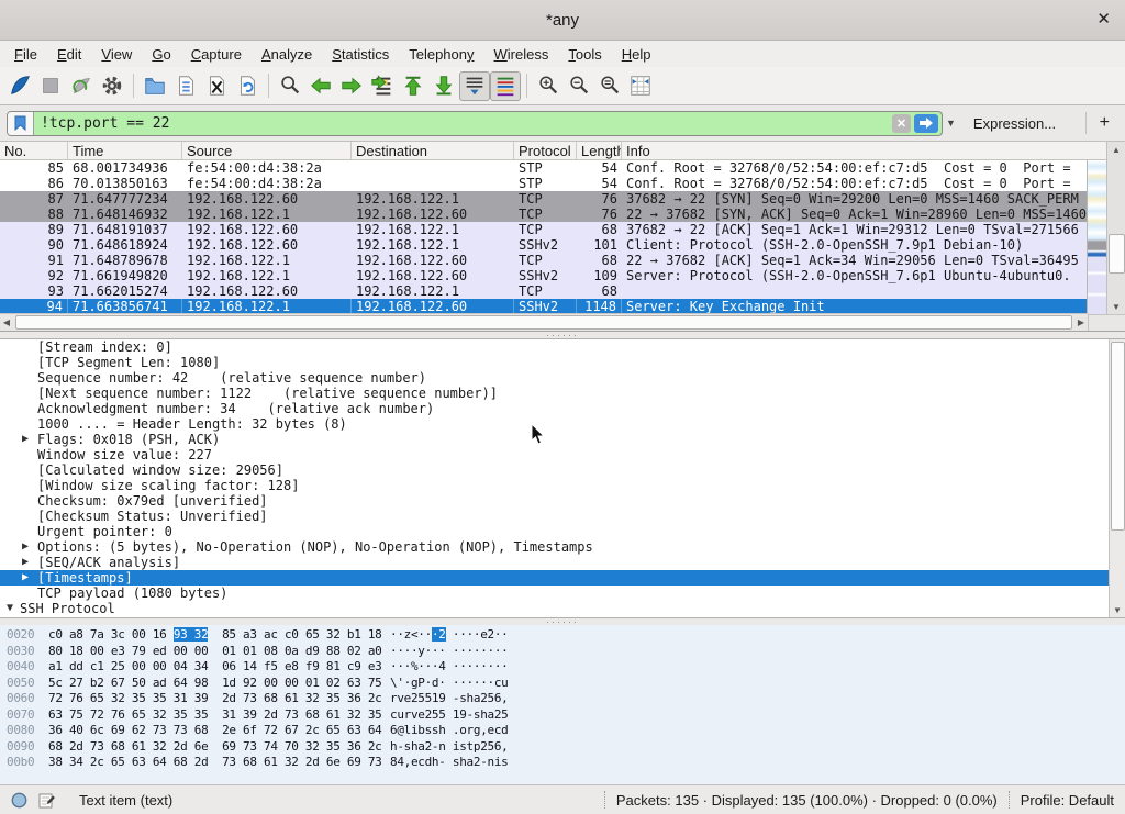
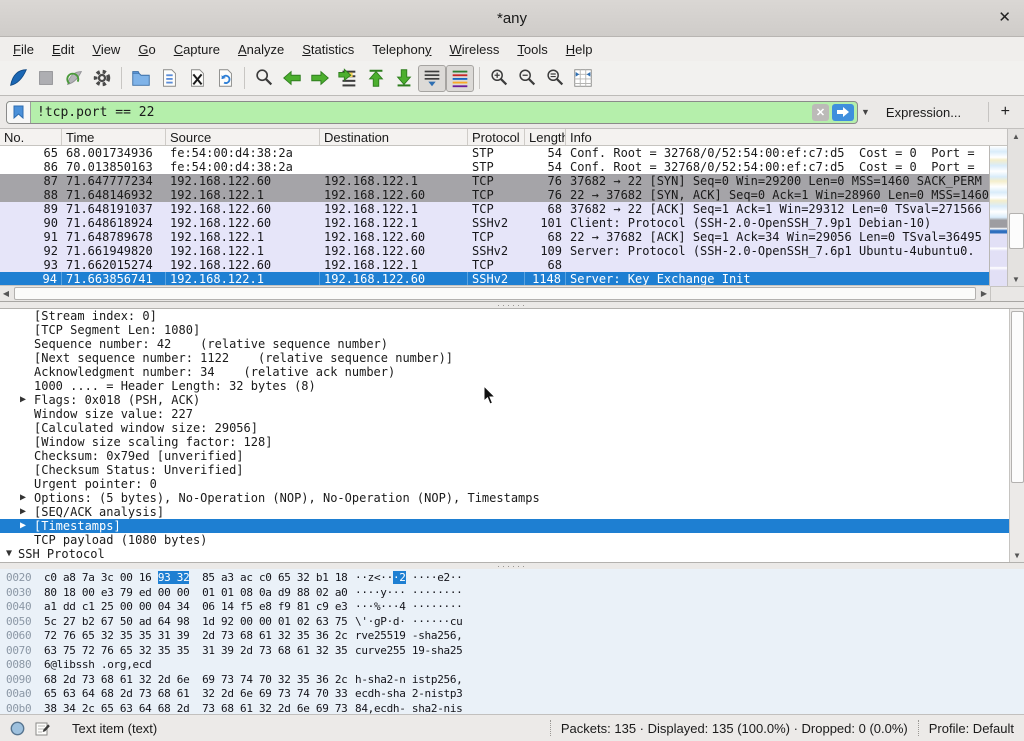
  *any
  ✕
  File
  Edit
  View
  Go
  Capture
  Analyze
  Statistics
  Telephony
  Wireless
  Tools
  Help
  !tcp.port == 22
  ✕
  ▼
  Expression...
  +
  No.
  Time
  Source
  Destination
  Protocol
  Length
  Info
- 85
+ 65
  68.001734936
  fe:54:00:d4:38:2a
  STP
  54
  Conf. Root = 32768/0/52:54:00:ef:c7:d5 Cost = 0 Port =
  86
  70.013850163
  fe:54:00:d4:38:2a
  STP
  54
  Conf. Root = 32768/0/52:54:00:ef:c7:d5 Cost = 0 Port =
  87
  71.647777234
  192.168.122.60
  192.168.122.1
  TCP
  76
  37682 → 22 [SYN] Seq=0 Win=29200 Len=0 MSS=1460 SACK_PERM
  88
  71.648146932
  192.168.122.1
  192.168.122.60
  TCP
  76
  22 → 37682 [SYN, ACK] Seq=0 Ack=1 Win=28960 Len=0 MSS=1460
  89
  71.648191037
  192.168.122.60
  192.168.122.1
  TCP
  68
  37682 → 22 [ACK] Seq=1 Ack=1 Win=29312 Len=0 TSval=271566
  90
  71.648618924
  192.168.122.60
  192.168.122.1
  SSHv2
  101
  Client: Protocol (SSH-2.0-OpenSSH_7.9p1 Debian-10)
  91
  71.648789678
  192.168.122.1
  192.168.122.60
  TCP
  68
  22 → 37682 [ACK] Seq=1 Ack=34 Win=29056 Len=0 TSval=36495
  92
  71.661949820
  192.168.122.1
  192.168.122.60
  SSHv2
  109
  Server: Protocol (SSH-2.0-OpenSSH_7.6p1 Ubuntu-4ubuntu0.
  93
  71.662015274
  192.168.122.60
  192.168.122.1
  TCP
  68
  94
  71.663856741
  192.168.122.1
  192.168.122.60
  SSHv2
  1148
  Server: Key Exchange Init
  ▲
  ▼
  ◀
  ▶
  ······
  [Stream index: 0]
  [TCP Segment Len: 1080]
  Sequence number: 42 (relative sequence number)
  [Next sequence number: 1122 (relative sequence number)]
  Acknowledgment number: 34 (relative ack number)
  1000 .... = Header Length: 32 bytes (8)
  ▶
  Flags: 0x018 (PSH, ACK)
  Window size value: 227
  [Calculated window size: 29056]
  [Window size scaling factor: 128]
  Checksum: 0x79ed [unverified]
  [Checksum Status: Unverified]
  Urgent pointer: 0
  ▶
  Options: (5 bytes), No-Operation (NOP), No-Operation (NOP), Timestamps
  ▶
  [SEQ/ACK analysis]
  ▶
  [Timestamps]
  TCP payload (1080 bytes)
  ▼
  SSH Protocol
  ▼
  ······
  0020
  c0 a8 7a 3c 00 16 93 32 85 a3 ac c0 65 32 b1 18
  ··z<···2 ····e2··
  0030
  80 18 00 e3 79 ed 00 00 01 01 08 0a d9 88 02 a0
  ····y··· ········
  0040
  a1 dd c1 25 00 00 04 34 06 14 f5 e8 f9 81 c9 e3
  ···%···4 ········
  0050
  5c 27 b2 67 50 ad 64 98 1d 92 00 00 01 02 63 75
  \'·gP·d· ······cu
  0060
  72 76 65 32 35 35 31 39 2d 73 68 61 32 35 36 2c
  rve25519 -sha256,
  0070
  63 75 72 76 65 32 35 35 31 39 2d 73 68 61 32 35
  curve255 19-sha25
  0080
- 36 40 6c 69 62 73 73 68 2e 6f 72 67 2c 65 63 64
  6@libssh .org,ecd
  0090
  68 2d 73 68 61 32 2d 6e 69 73 74 70 32 35 36 2c
  h-sha2-n istp256,
+ 00a0
+ 65 63 64 68 2d 73 68 61 32 2d 6e 69 73 74 70 33
+ ecdh-sha 2-nistp3
  00b0
  38 34 2c 65 63 64 68 2d 73 68 61 32 2d 6e 69 73
  84,ecdh- sha2-nis
  Text item (text)
  Packets: 135 · Displayed: 135 (100.0%) · Dropped: 0 (0.0%)
  Profile: Default
